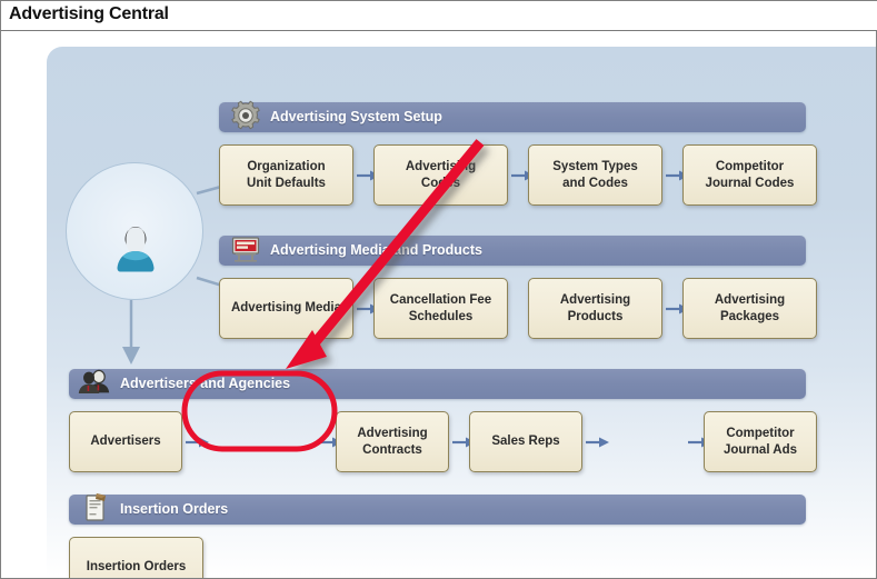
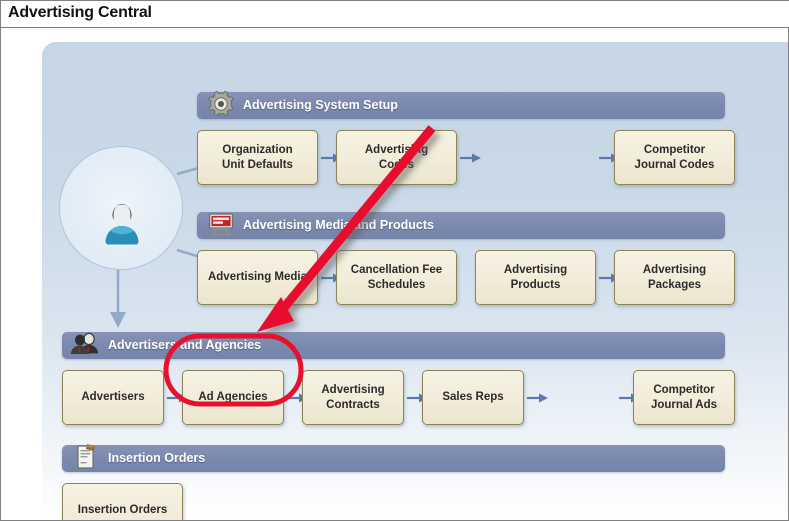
  Advertising Central
  Advertising System Setup
  Organization
  Unit Defaults
  Advertisg
- System Types
- and Codes
  Competitor
  Journal Codes
  Advertising Medind Products
  Advertising Medi
  Cancellation Fee
  Schedules
  Advertising
  Products
  Advertising
  Packages
  Advertisers and Agencies
  Advertisers
+ Ad Agencies
  Advertising
  Contracts
  Sales Reps
  Competitor
  Journal Ads
  Insertion Orders
  Insertion Orders
